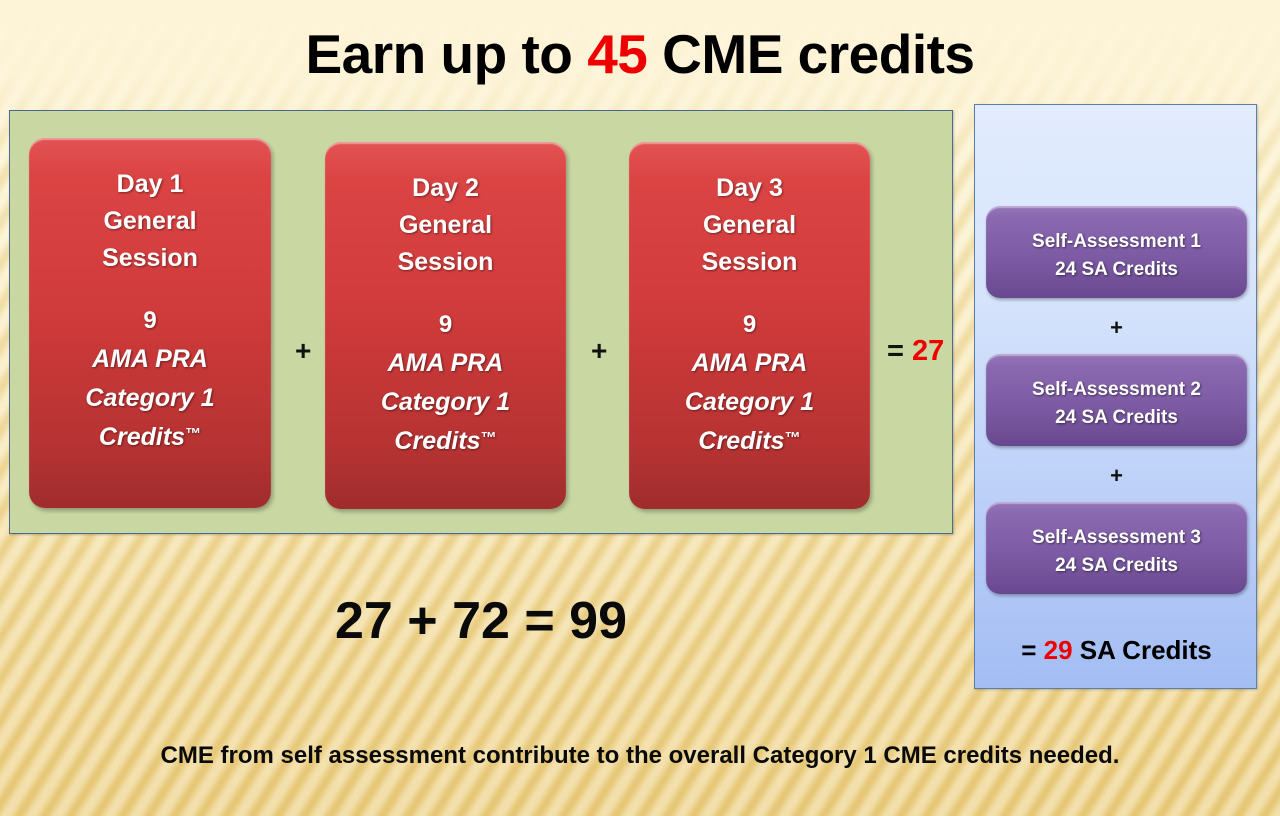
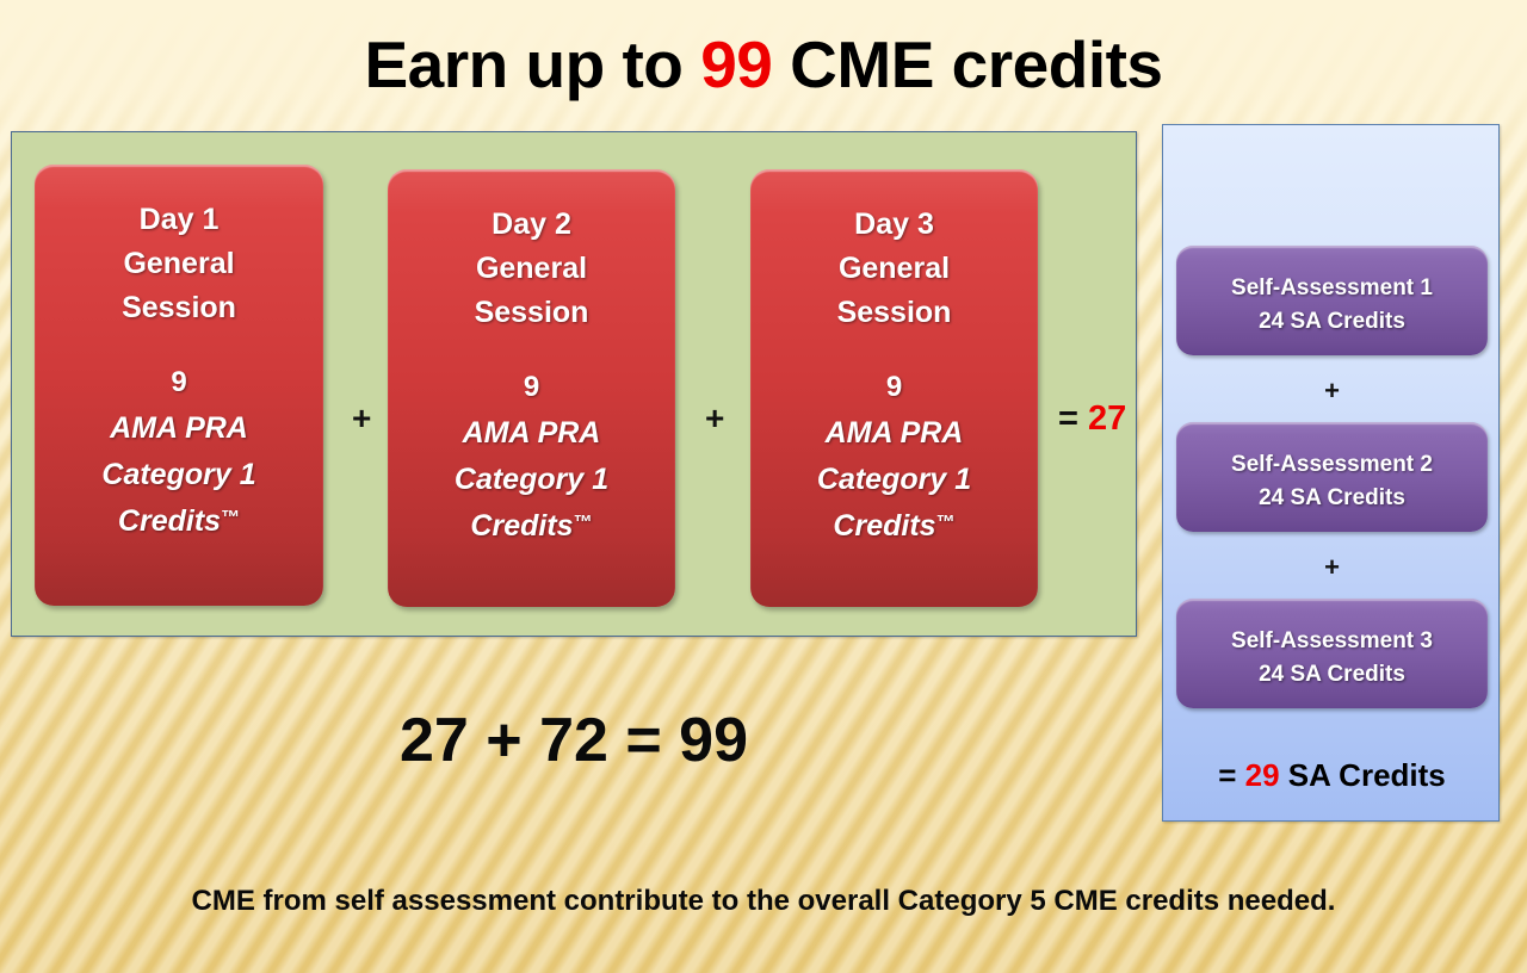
- Earn up to 45 CME credits
+ Earn up to 99 CME credits
  Day 1
  General
  Session
  9
  AMA PRA
  Category 1
  Credits™
  Day 2
  General
  Session
  9
  AMA PRA
  Category 1
  Credits™
  Day 3
  General
  Session
  9
  AMA PRA
  Category 1
  Credits™
  +
  +
  = 27
  Self-Assessment 1
  24 SA Credits
  +
  Self-Assessment 2
  24 SA Credits
  +
  Self-Assessment 3
  24 SA Credits
  = 29 SA Credits
  27 + 72 = 99
- CME from self assessment contribute to the overall Category 1 CME credits needed.
+ CME from self assessment contribute to the overall Category 5 CME credits needed.
